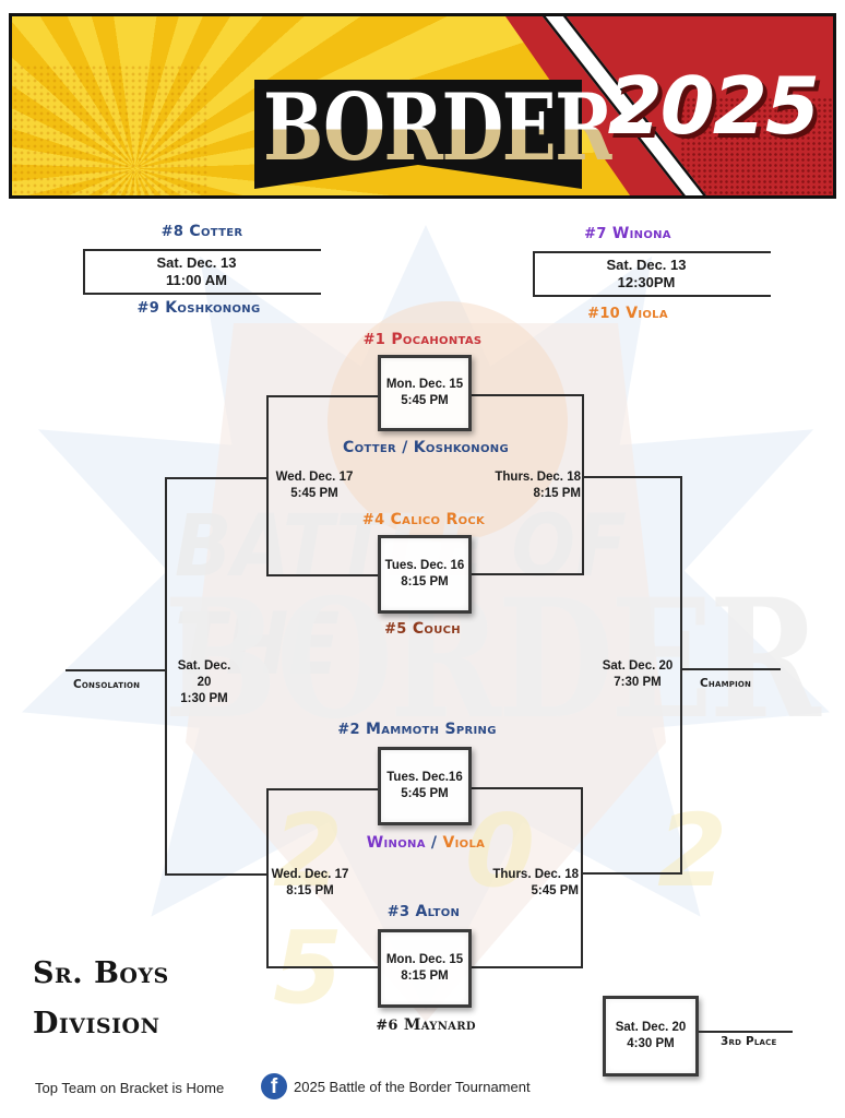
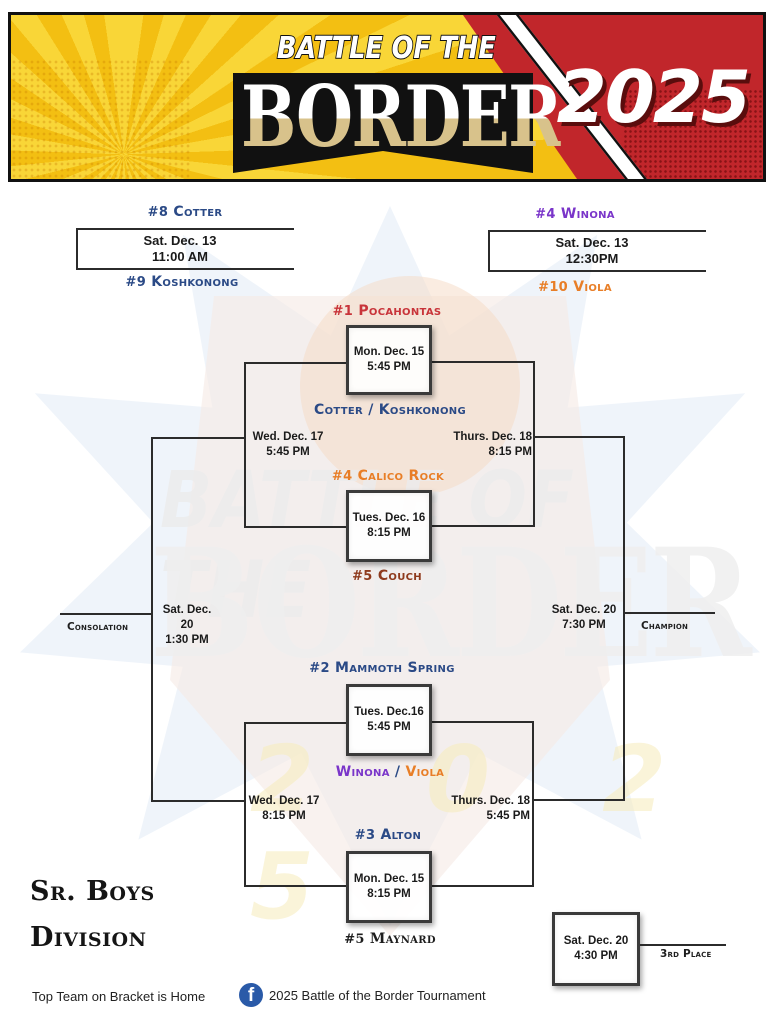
+ BATTLE OF THE
  BORDER
  2025
  BATT OF THE
  BORDER
  2 0 2
  #8 Cotter
  Sat. Dec. 13
  11:00 AM
  #9 Koshkonong
- #7 Winona
+ #4 Winona
  Sat. Dec. 13
  12:30PM
  #10 Viola
  #1 Pocahontas
  Mon. Dec. 15
  5:45 PM
  Cotter / Koshkonong
  Wed. Dec. 17
  5:45 PM
  Thurs. Dec. 18
  8:15 PM
  #4 Calico Rock
  Tues. Dec. 16
  8:15 PM
  #5 Couch
  Consolation
  Sat. Dec. 20
  1:30 PM
  Champion
  Sat. Dec. 20
  7:30 PM
  #2 Mammoth Spring
  Tues. Dec.16
  5:45 PM
  Winona / Viola
  Wed. Dec. 17
  8:15 PM
  Thurs. Dec. 18
  5:45 PM
  #3 Alton
  Mon. Dec. 15
  8:15 PM
- #6 Maynard
+ #5 Maynard
  Sat. Dec. 20
  4:30 PM
  3rd Place
  Sr. Boys
  Division
  Top Team on Bracket is Home
  f
  2025 Battle of the Border Tournament
